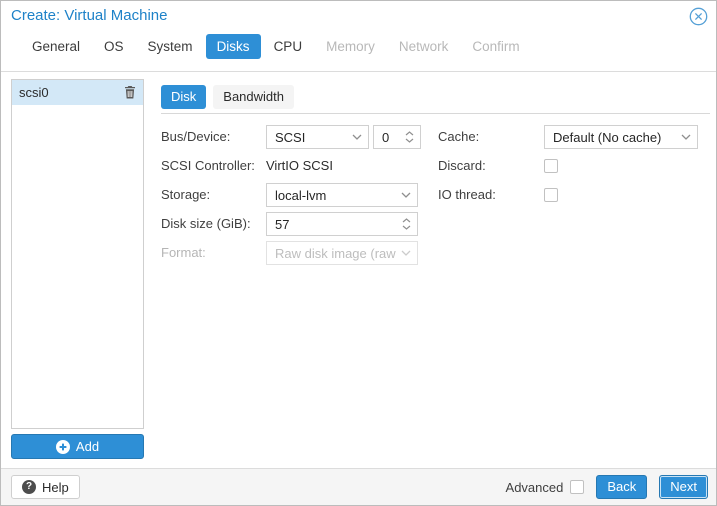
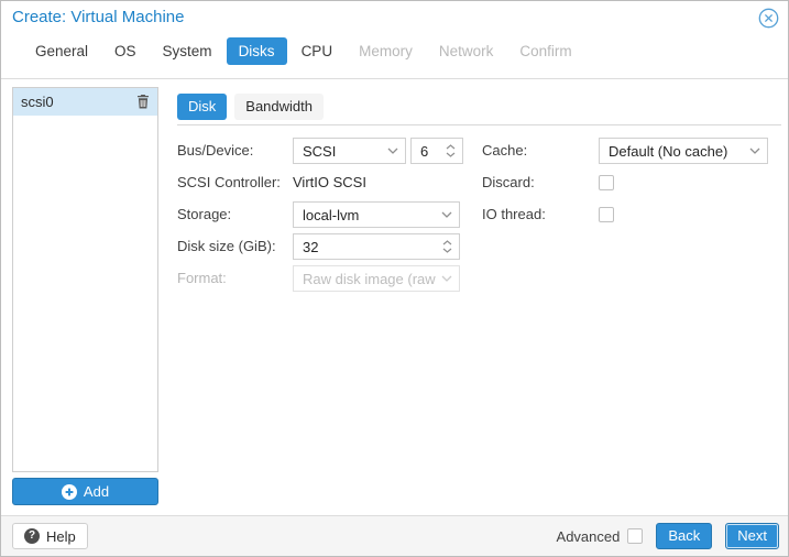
  Create: Virtual Machine
  General
  OS
  System
  Disks
  CPU
  Memory
  Network
  Confirm
  scsi0
  Add
  Disk
  Bandwidth
  Bus/Device:
  SCSI
- 0
+ 6
  SCSI Controller:
  VirtIO SCSI
  Storage:
  local-lvm
  Disk size (GiB):
- 57
+ 32
  Format:
  Raw disk image (raw
  Cache:
  Default (No cache)
  Discard:
  IO thread:
  ?
  Help
  Advanced
  Back
  Next
